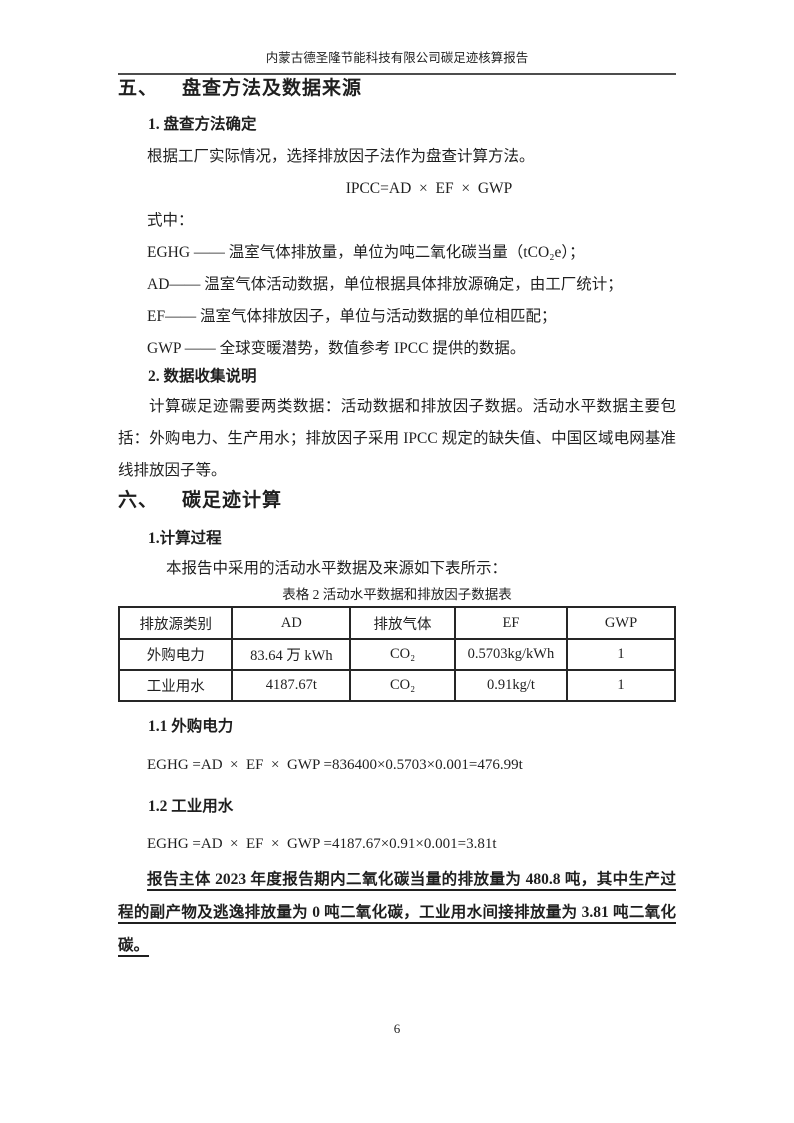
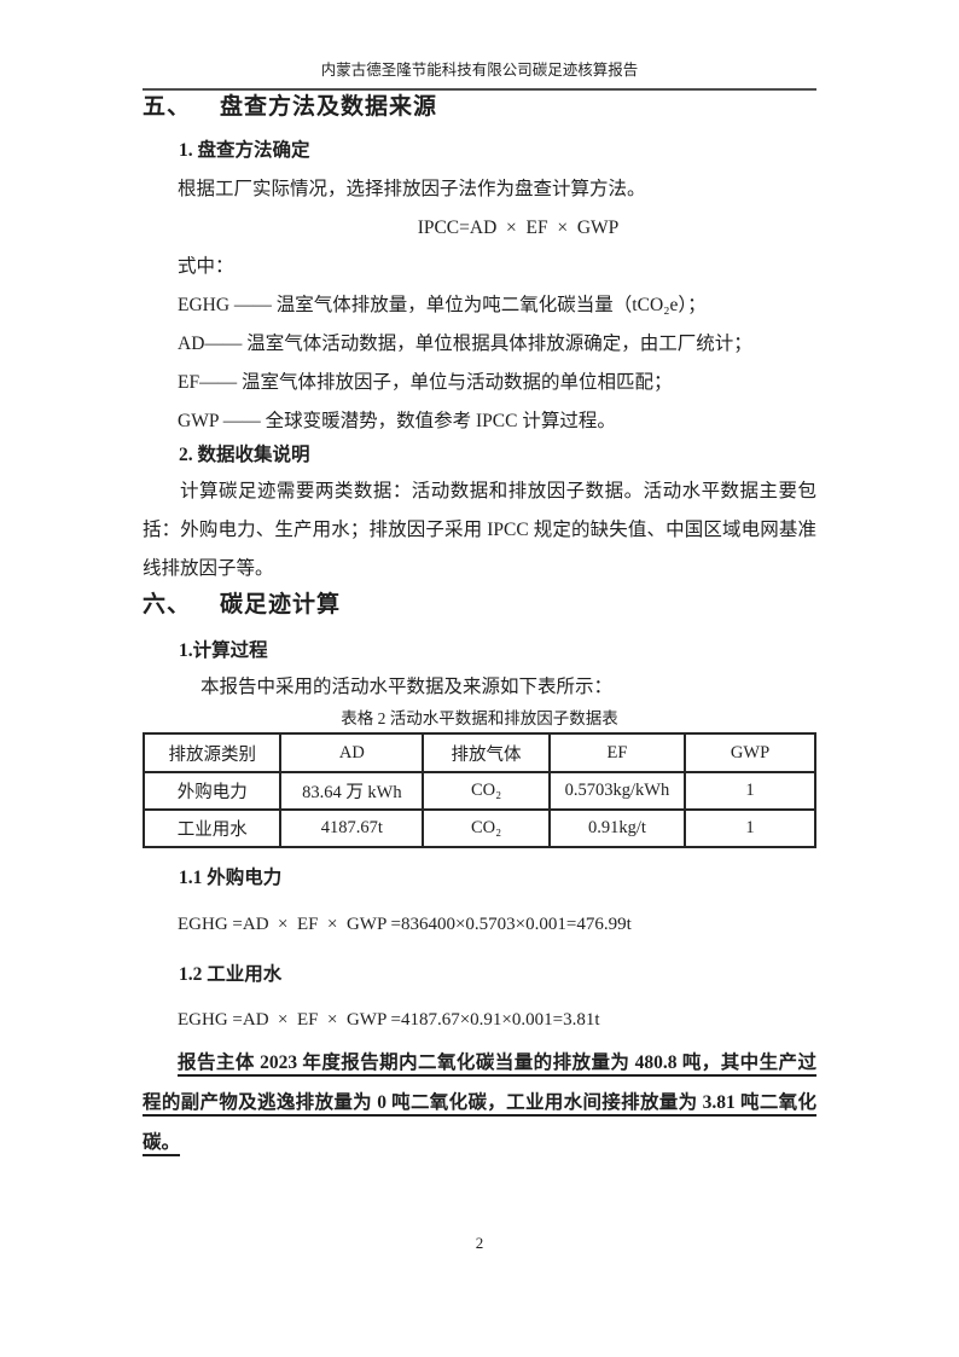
  内蒙古德圣隆节能科技有限公司碳足迹核算报告
  五、 盘查方法及数据来源
  1. 盘查方法确定
  根据工厂实际情况，选择排放因子法作为盘查计算方法。
  IPCC=AD × EF × GWP
  式中：
  EGHG —— 温室气体排放量，单位为吨二氧化碳当量（tCO₂e）；
  AD—— 温室气体活动数据，单位根据具体排放源确定，由工厂统计；
  EF—— 温室气体排放因子，单位与活动数据的单位相匹配；
- GWP —— 全球变暖潜势，数值参考 IPCC 提供的数据。
+ GWP —— 全球变暖潜势，数值参考 IPCC 计算过程。
  2. 数据收集说明
  计算碳足迹需要两类数据：活动数据和排放因子数据。活动水平数据主要包括：外购电力、生产用水；排放因子采用 IPCC 规定的缺失值、中国区域电网基准线排放因子等。
  六、 碳足迹计算
  1.计算过程
  本报告中采用的活动水平数据及来源如下表所示：
  表格 2 活动水平数据和排放因子数据表
  排放源类别	AD	排放气体	EF	GWP
  外购电力	83.64 万 kWh	CO₂	0.5703kg/kWh	1
  工业用水	4187.67t	CO₂	0.91kg/t	1
  1.1 外购电力
  EGHG =AD × EF × GWP =836400×0.5703×0.001=476.99t
  1.2 工业用水
  EGHG =AD × EF × GWP =4187.67×0.91×0.001=3.81t
  报告主体 2023 年度报告期内二氧化碳当量的排放量为 480.8 吨，其中生产过程的副产物及逃逸排放量为 0 吨二氧化碳，工业用水间接排放量为 3.81 吨二氧化碳。
- 6
+ 2
